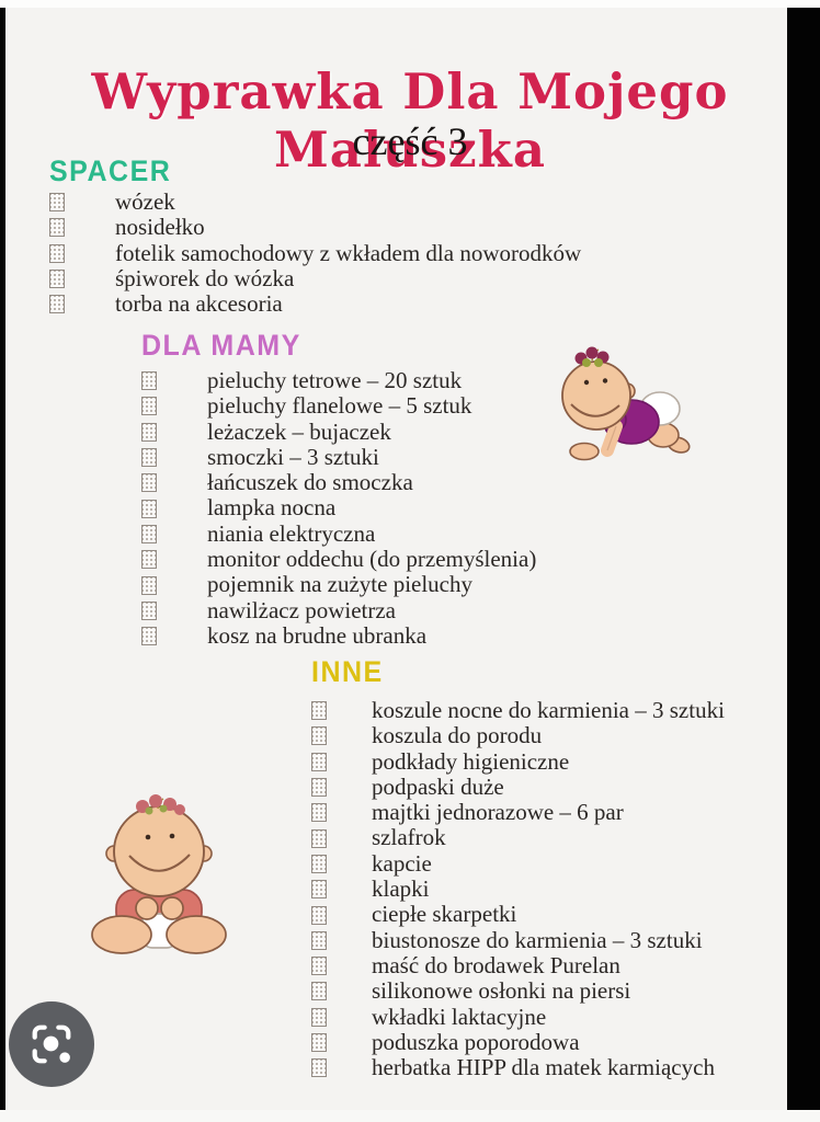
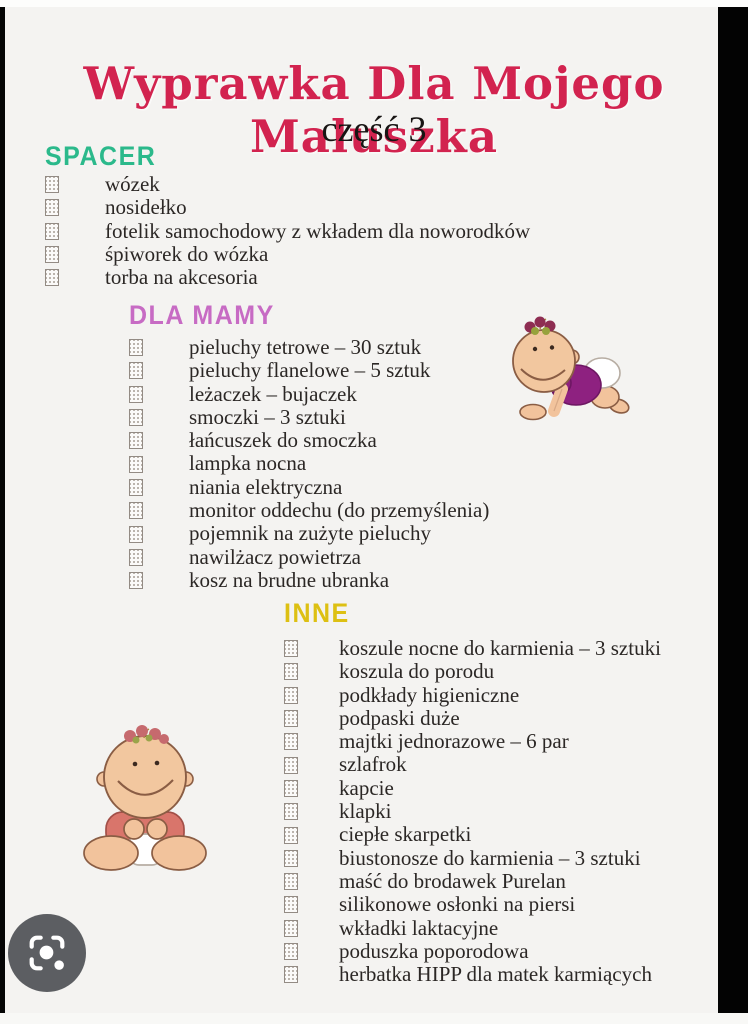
  Wyprawka Dla Mojego Maluszka
  część 3
  SPACER
  wózek
  nosidełko
  fotelik samochodowy z wkładem dla noworodków
  śpiworek do wózka
  torba na akcesoria
  DLA MAMY
- pieluchy tetrowe – 20 sztuk
+ pieluchy tetrowe – 30 sztuk
  pieluchy flanelowe – 5 sztuk
  leżaczek – bujaczek
  smoczki – 3 sztuki
  łańcuszek do smoczka
  lampka nocna
  niania elektryczna
  monitor oddechu (do przemyślenia)
  pojemnik na zużyte pieluchy
  nawilżacz powietrza
  kosz na brudne ubranka
  INNE
  koszule nocne do karmienia – 3 sztuki
  koszula do porodu
  podkłady higieniczne
  podpaski duże
  majtki jednorazowe – 6 par
  szlafrok
  kapcie
  klapki
  ciepłe skarpetki
  biustonosze do karmienia – 3 sztuki
  maść do brodawek Purelan
  silikonowe osłonki na piersi
  wkładki laktacyjne
  poduszka poporodowa
  herbatka HIPP dla matek karmiących
